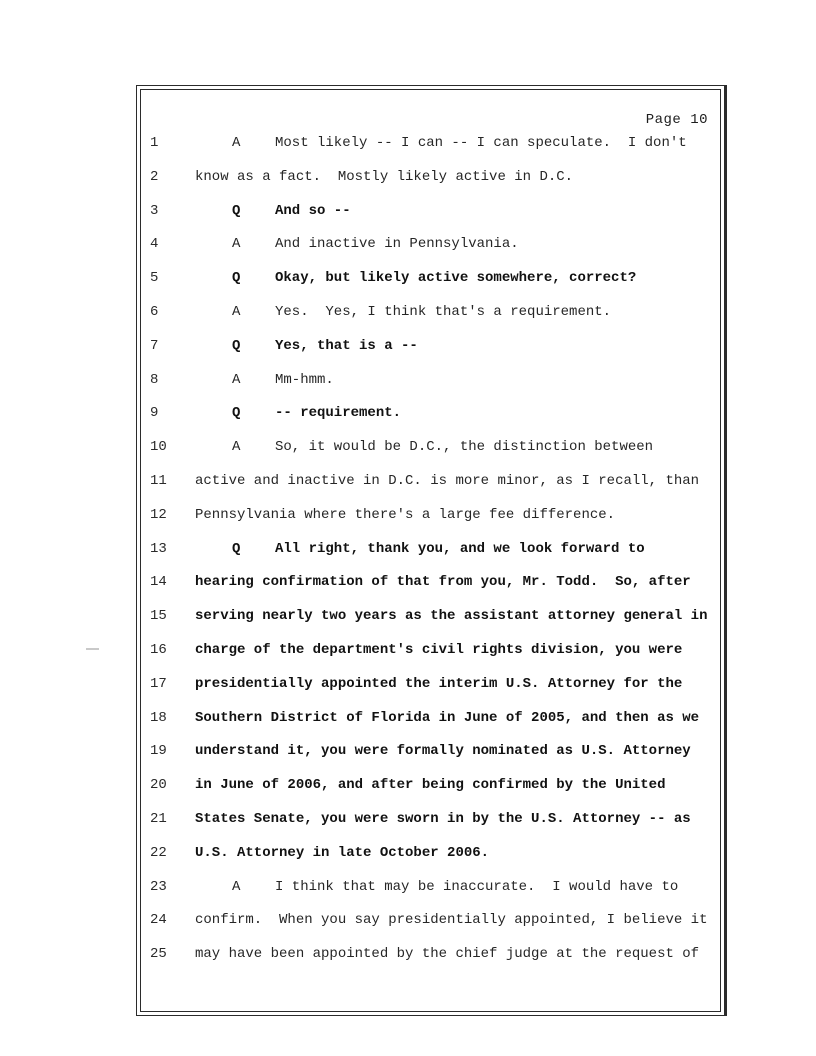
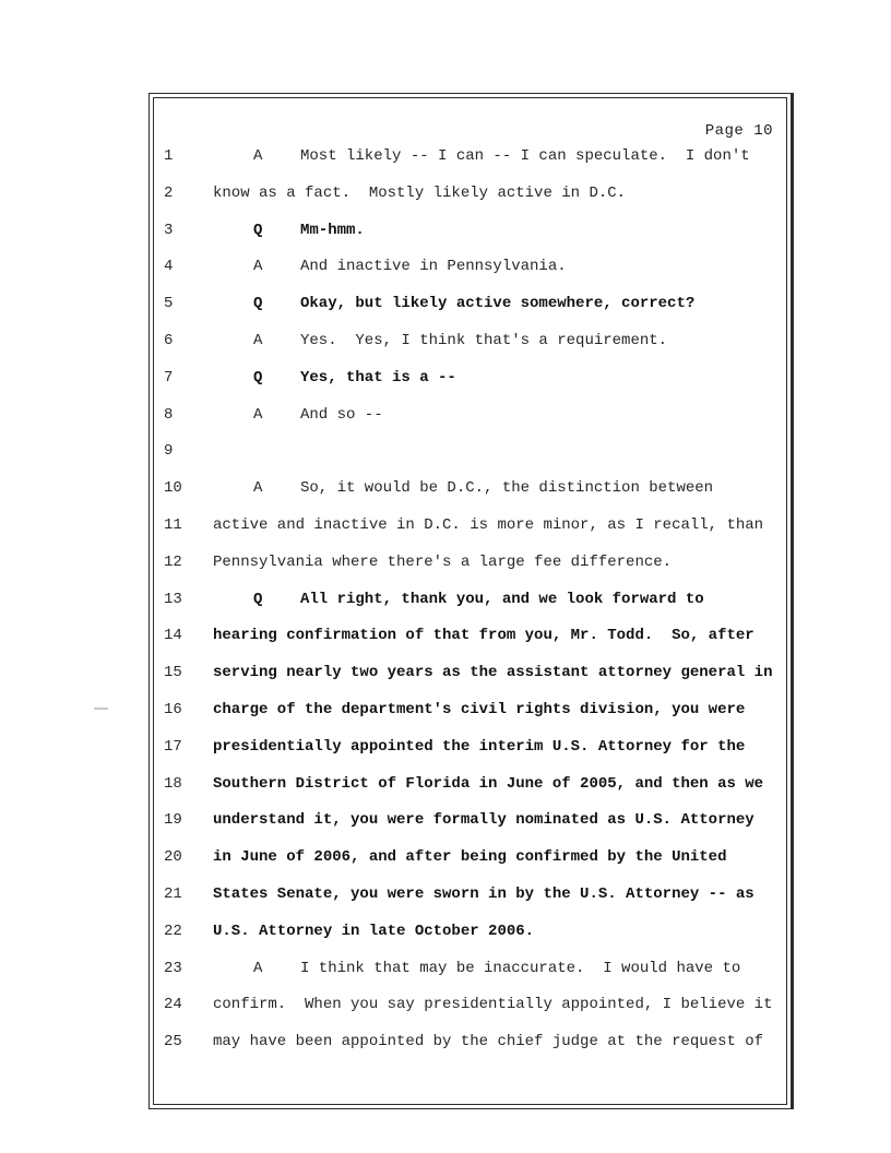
  Page 10
  1
  A Most likely -- I can -- I can speculate. I don't
  2
  know as a fact. Mostly likely active in D.C.
  3
- Q And so --
+ Q Mm-hmm.
  4
  A And inactive in Pennsylvania.
  5
  Q Okay, but likely active somewhere, correct?
  6
  A Yes. Yes, I think that's a requirement.
  7
  Q Yes, that is a --
  8
- A Mm-hmm.
+ A And so --
  9
- Q -- requirement.
  10
  A So, it would be D.C., the distinction between
  11
  active and inactive in D.C. is more minor, as I recall, than
  12
  Pennsylvania where there's a large fee difference.
  13
  Q All right, thank you, and we look forward to
  14
  hearing confirmation of that from you, Mr. Todd. So, after
  15
  serving nearly two years as the assistant attorney general in
  16
  charge of the department's civil rights division, you were
  17
  presidentially appointed the interim U.S. Attorney for the
  18
  Southern District of Florida in June of 2005, and then as we
  19
  understand it, you were formally nominated as U.S. Attorney
  20
  in June of 2006, and after being confirmed by the United
  21
  States Senate, you were sworn in by the U.S. Attorney -- as
  22
  U.S. Attorney in late October 2006.
  23
  A I think that may be inaccurate. I would have to
  24
  confirm. When you say presidentially appointed, I believe it
  25
  may have been appointed by the chief judge at the request of
